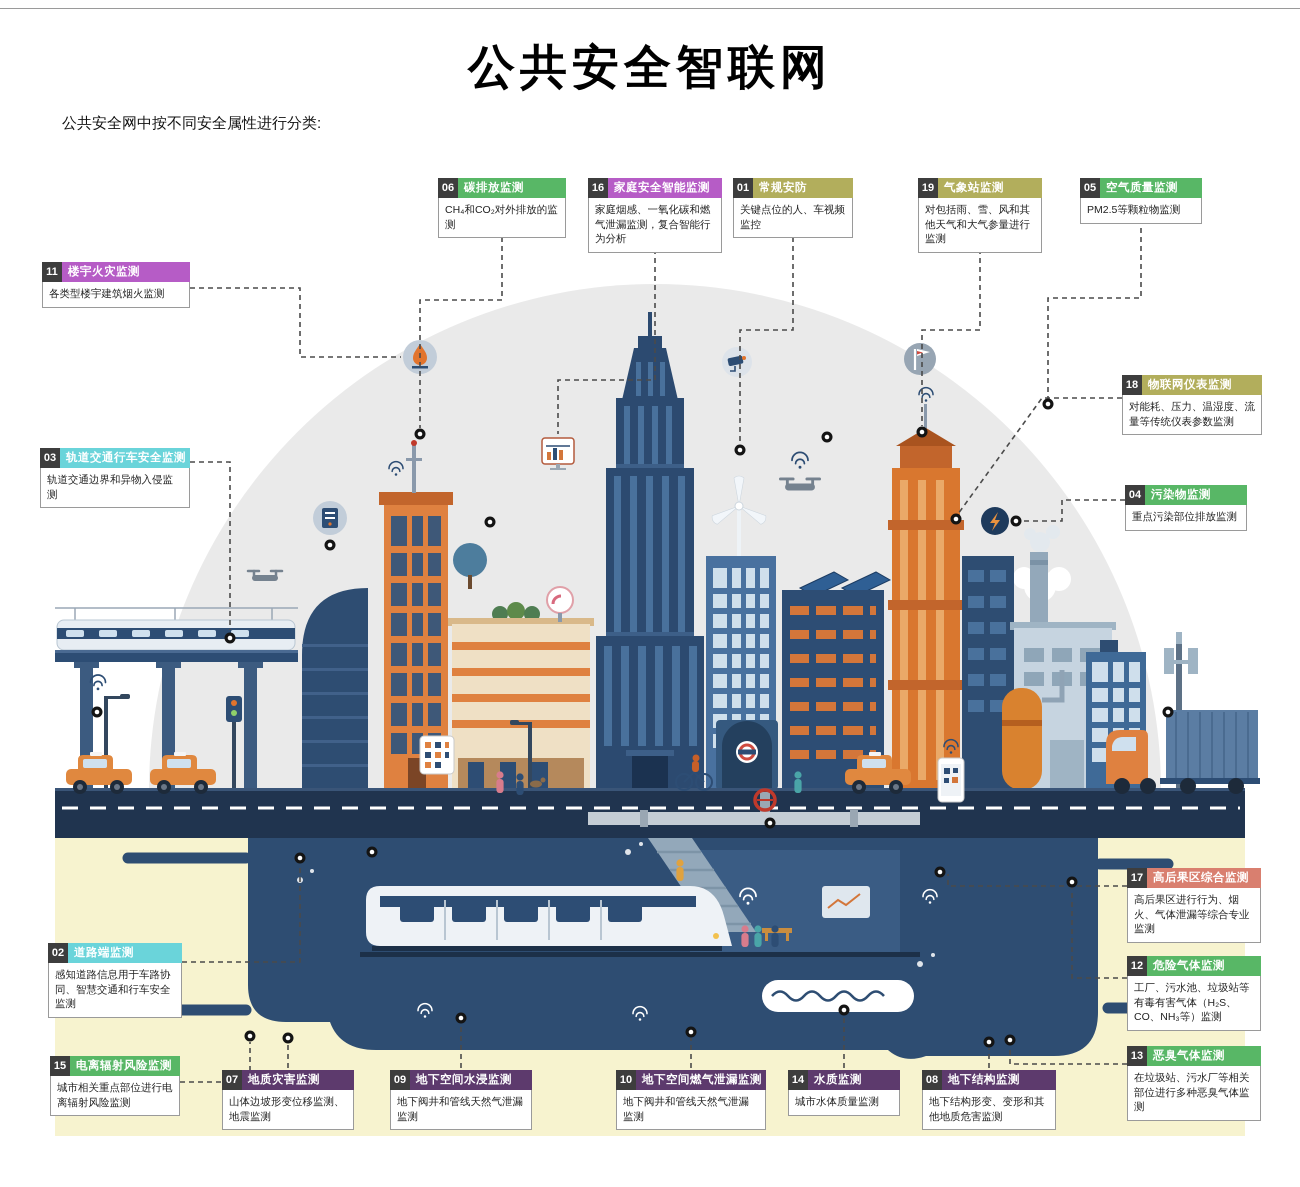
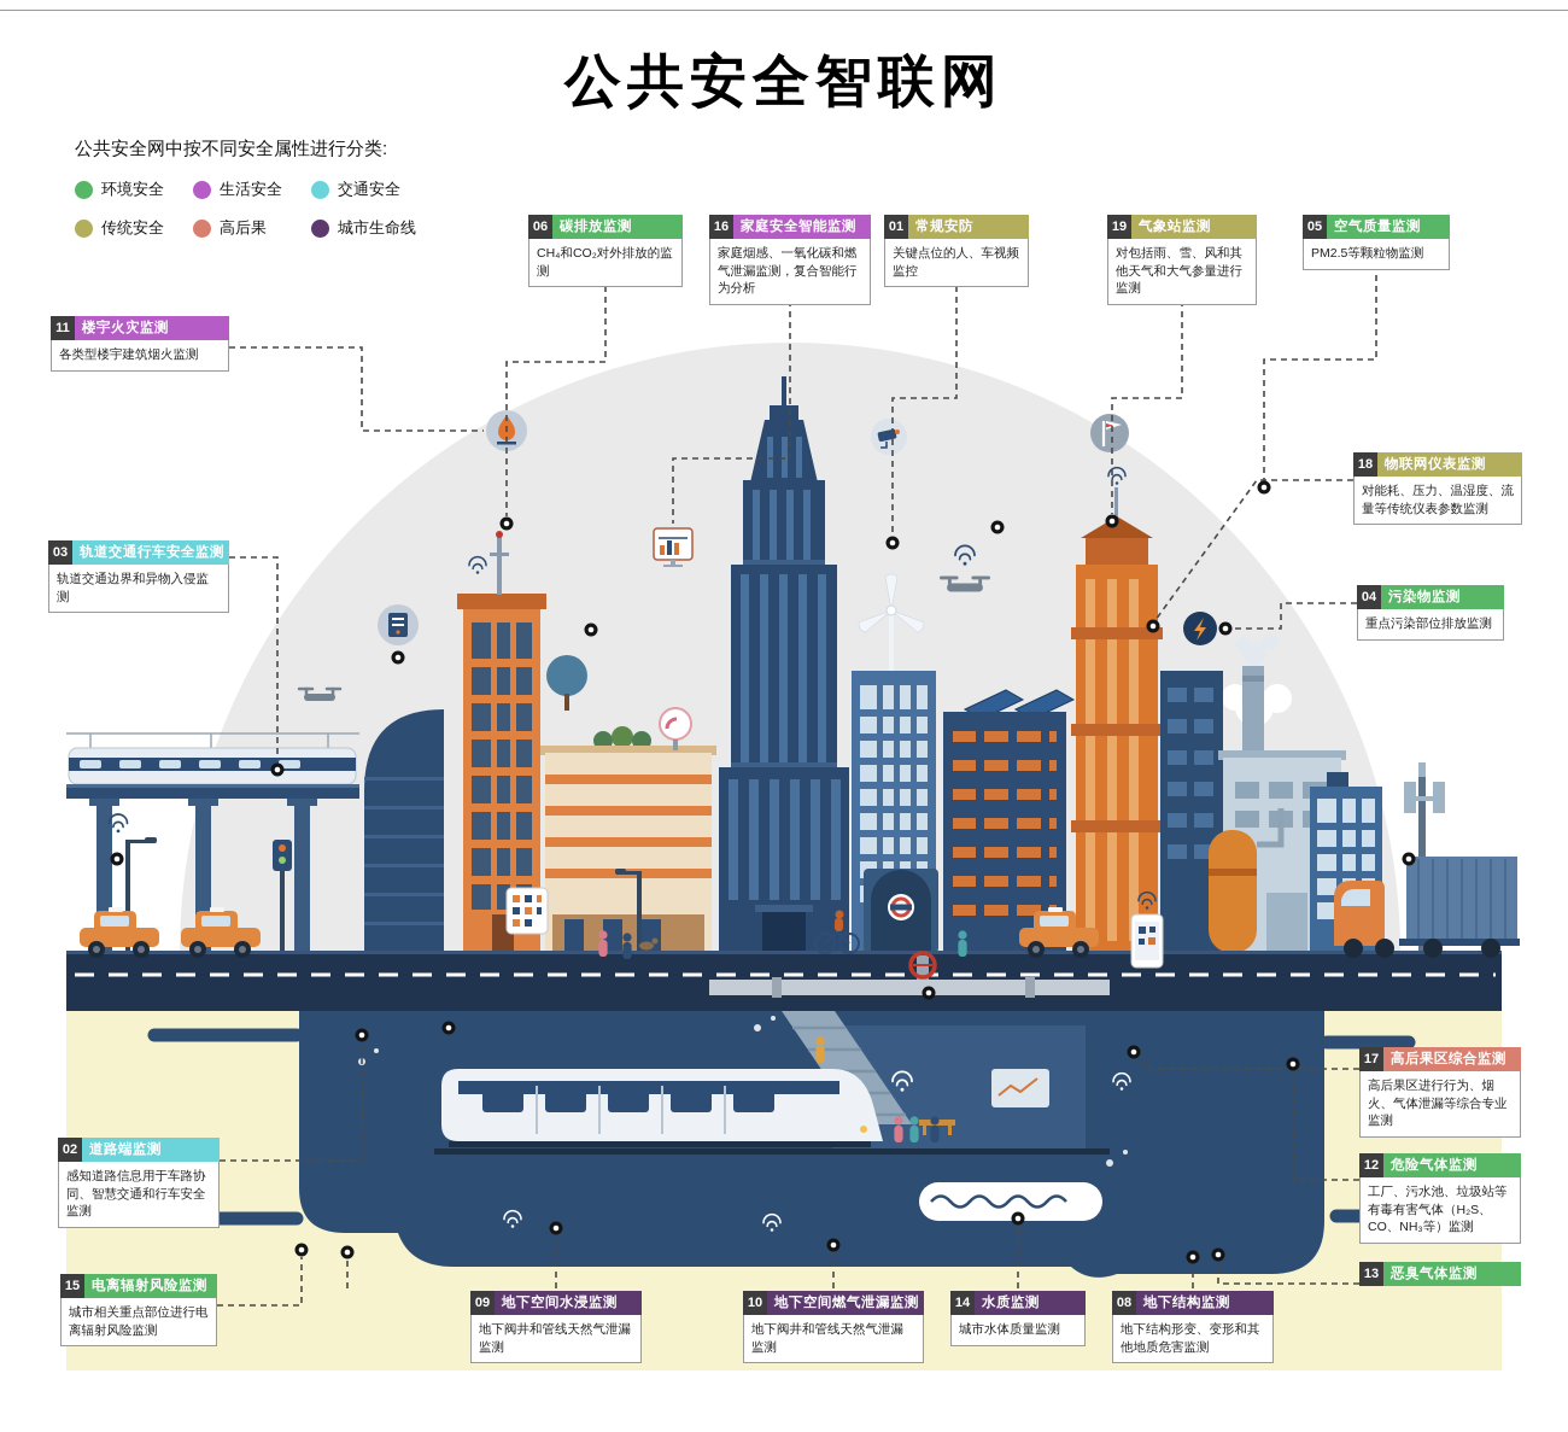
  公共安全智联网
  公共安全网中按不同安全属性进行分类:
+ 环境安全
+ 生活安全
+ 交通安全
+ 传统安全
+ 高后果
+ 城市生命线
  06
  碳排放监测
  CH₄和CO₂对外排放的监测
  16
  家庭安全智能监测
  家庭烟感、一氧化碳和燃气泄漏监测，复合智能行为分析
  01
  常规安防
  关键点位的人、车视频监控
  19
  气象站监测
  对包括雨、雪、风和其他天气和大气参量进行监测
  05
  空气质量监测
  PM2.5等颗粒物监测
  11
  楼宇火灾监测
  各类型楼宇建筑烟火监测
  03
  轨道交通行车安全监测
  轨道交通边界和异物入侵监测
  18
  物联网仪表监测
  对能耗、压力、温湿度、流量等传统仪表参数监测
  04
  污染物监测
  重点污染部位排放监测
  17
  高后果区综合监测
  高后果区进行行为、烟火、气体泄漏等综合专业监测
  12
  危险气体监测
  工厂、污水池、垃圾站等有毒有害气体（H₂S、CO、NH₃等）监测
  13
  恶臭气体监测
- 在垃圾站、污水厂等相关部位进行多种恶臭气体监测
  02
  道路端监测
  感知道路信息用于车路协同、智慧交通和行车安全监测
  15
  电离辐射风险监测
  城市相关重点部位进行电离辐射风险监测
- 07
- 地质灾害监测
- 山体边坡形变位移监测、地震监测
  09
  地下空间水浸监测
  地下阀井和管线天然气泄漏监测
  10
  地下空间燃气泄漏监测
  地下阀井和管线天然气泄漏监测
  14
  水质监测
  城市水体质量监测
  08
  地下结构监测
  地下结构形变、变形和其他地质危害监测
